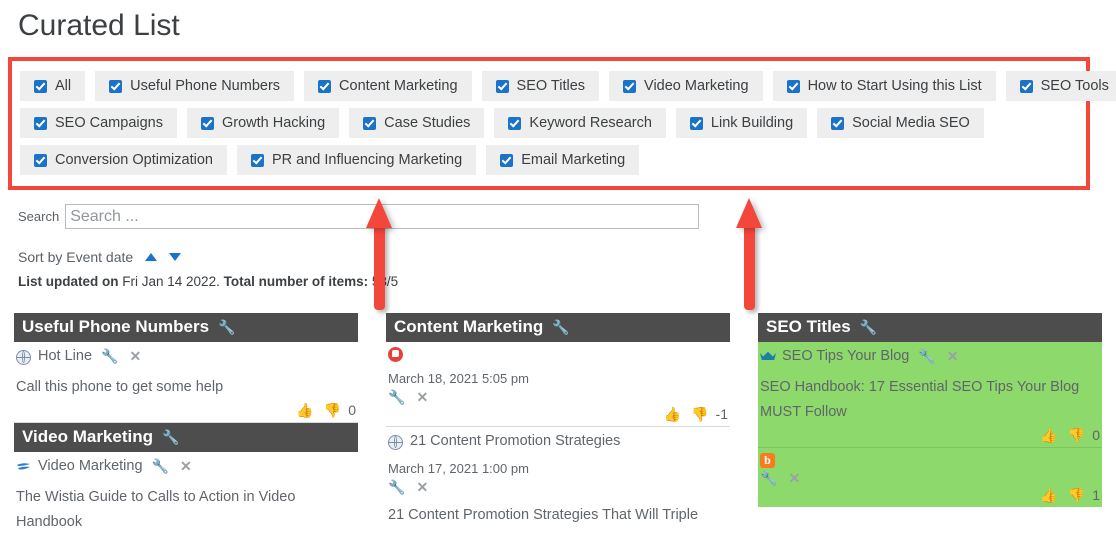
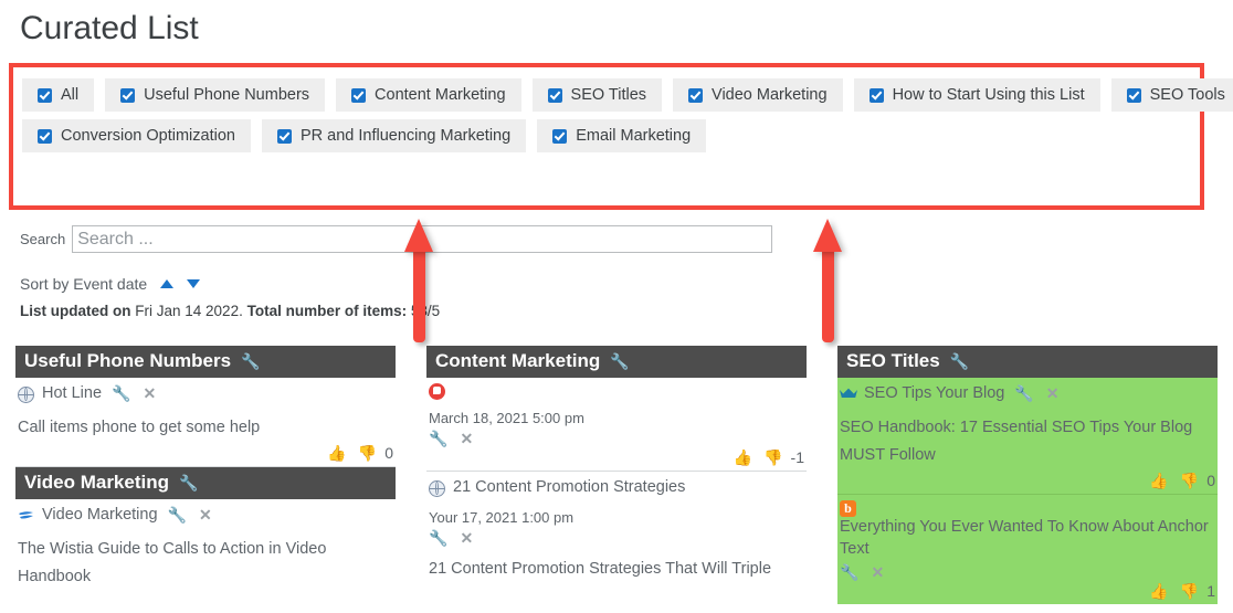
  Curated List
  All
  Useful Phone Numbers
  Content Marketing
  SEO Titles
  Video Marketing
  How to Start Using this List
  SEO Tools
- SEO Campaigns
- Growth Hacking
- Case Studies
- Keyword Research
- Link Building
- Social Media SEO
  Conversion Optimization
  PR and Influencing Marketing
  Email Marketing
  Search
  Search ...
  Sort by Event date
  List updated on Fri Jan 14 2022. Total number of items: /5
  Useful Phone Numbers
  🔧
  Hot Line
  🔧
  ✕
- Call this phone to get some help
+ Call items phone to get some help
  👍
  👎
  0
  Video Marketing
  🔧
  Video Marketing
  🔧
  ✕
  The Wistia Guide to Calls to Action in Video Handbook
  Content Marketing
  🔧
- March 18, 2021 5:05 pm
+ March 18, 2021 5:00 pm
  🔧
  ✕
  👍
  👎
  -1
  21 Content Promotion Strategies
- March 17, 2021 1:00 pm
+ Your 17, 2021 1:00 pm
  🔧
  ✕
  21 Content Promotion Strategies That Will Triple
  SEO Titles
  🔧
  SEO Tips Your Blog
  🔧
  ✕
  SEO Handbook: 17 Essential SEO Tips Your Blog MUST Follow
  👍
  👎
  0
  b
+ Everything You Ever Wanted To Know About Anchor Text
  🔧
  ✕
  👍
  👎
  1
